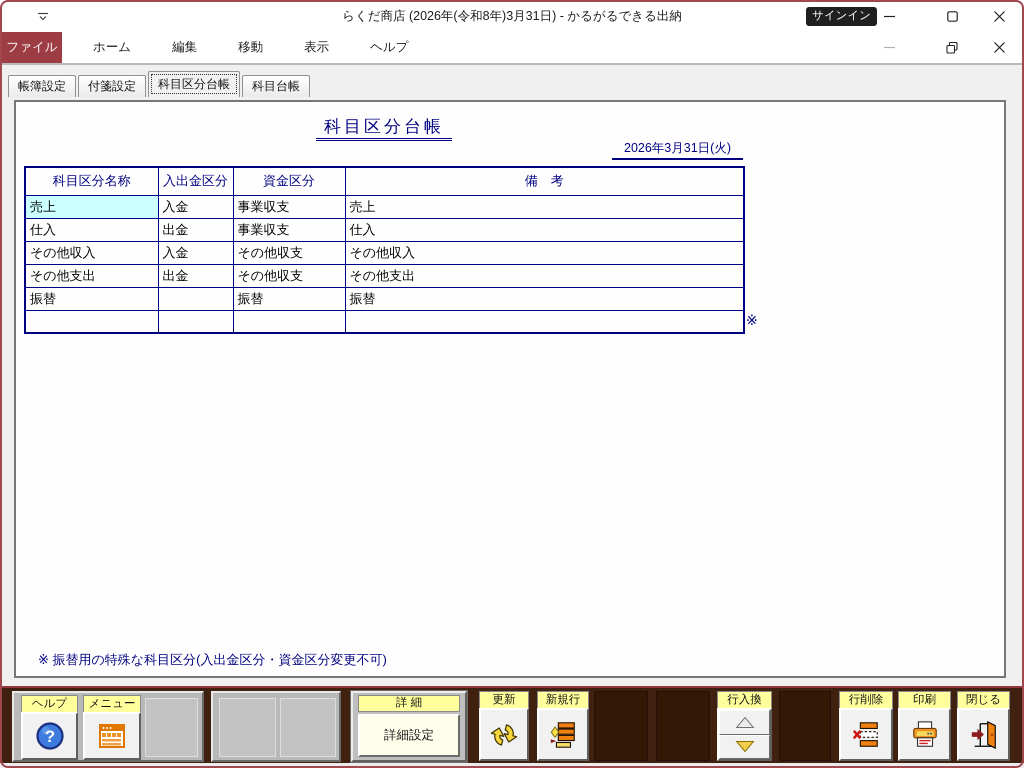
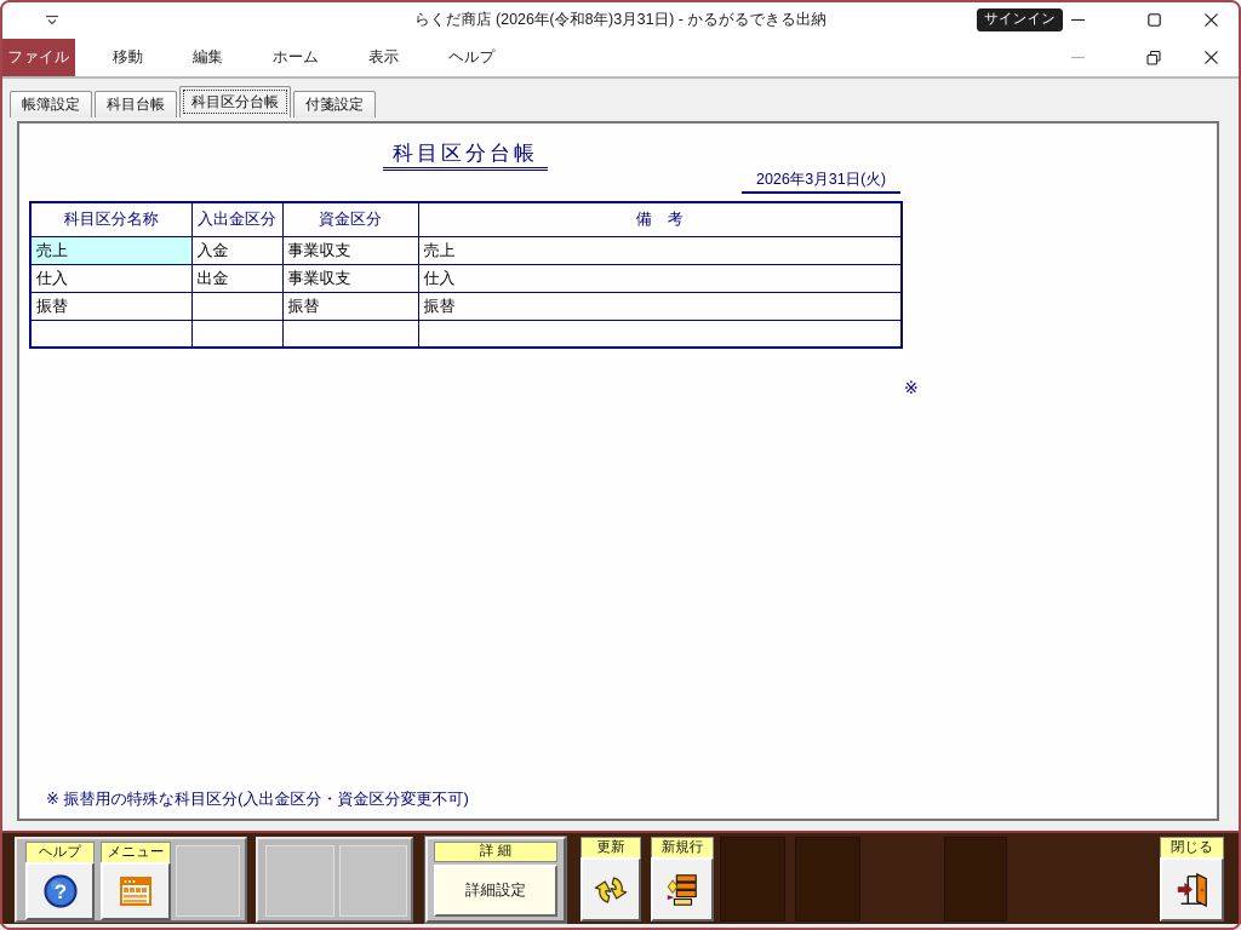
  らくだ商店 (2026年(令和8年)3月31日) - かるがるできる出納
  サインイン
  ファイル
- ホーム
+ 移動
  編集
- 移動
+ ホーム
  表示
  ヘルプ
  帳簿設定
- 付箋設定
+ 科目台帳
  科目区分台帳
- 科目台帳
+ 付箋設定
  科目区分台帳
  2026年3月31日(火)
  科目区分名称	入出金区分	資金区分	備 考
  売上	入金	事業収支	売上
  仕入	出金	事業収支	仕入
- その他収入	入金	その他収支	その他収入
- その他支出	出金	その他収支	その他支出
  振替		振替	振替
  ※
  ※ 振替用の特殊な科目区分(入出金区分・資金区分変更不可)
  ヘルプ
  ?
  メニュー
  詳 細
  詳細設定
  更新
  新規行
- 行入換
- 行削除
- 印刷
  閉じる
